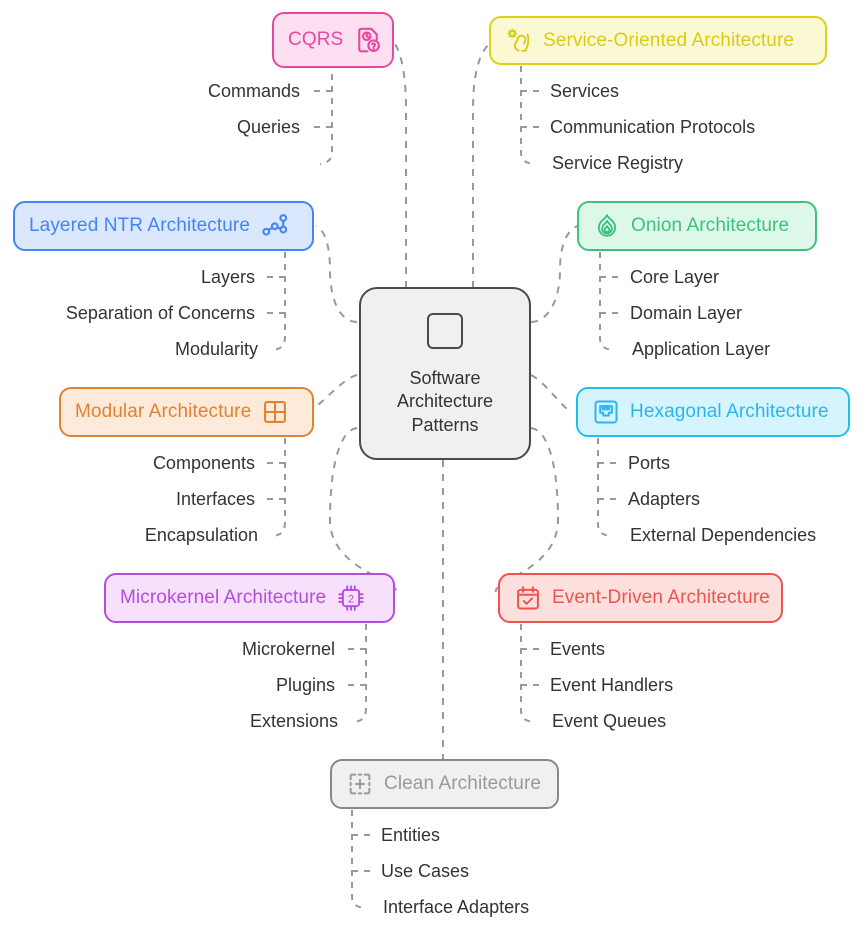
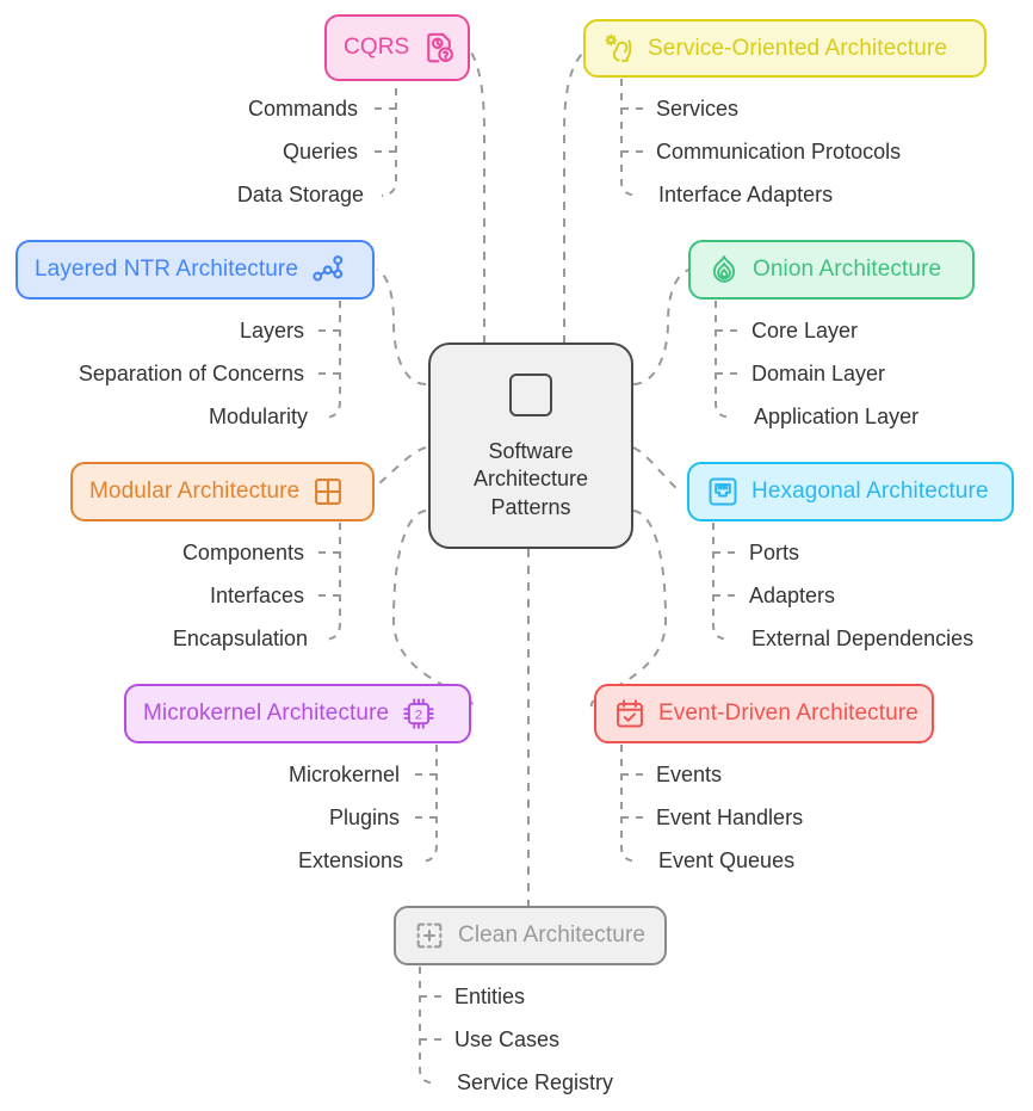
  Software
  Architecture
  Patterns
  CQRS
  Commands
  Queries
+ Data Storage
  Service-Oriented Architecture
  Services
  Communication Protocols
- Service Registry
+ Interface Adapters
  Layered NTR Architecture
  Layers
  Separation of Concerns
  Modularity
  Onion Architecture
  Core Layer
  Domain Layer
  Application Layer
  Modular Architecture
  Components
  Interfaces
  Encapsulation
  Hexagonal Architecture
  Ports
  Adapters
  External Dependencies
  Microkernel Architecture
  2
  Microkernel
  Plugins
  Extensions
  Event-Driven Architecture
  Events
  Event Handlers
  Event Queues
  Clean Architecture
  Entities
  Use Cases
- Interface Adapters
+ Service Registry
